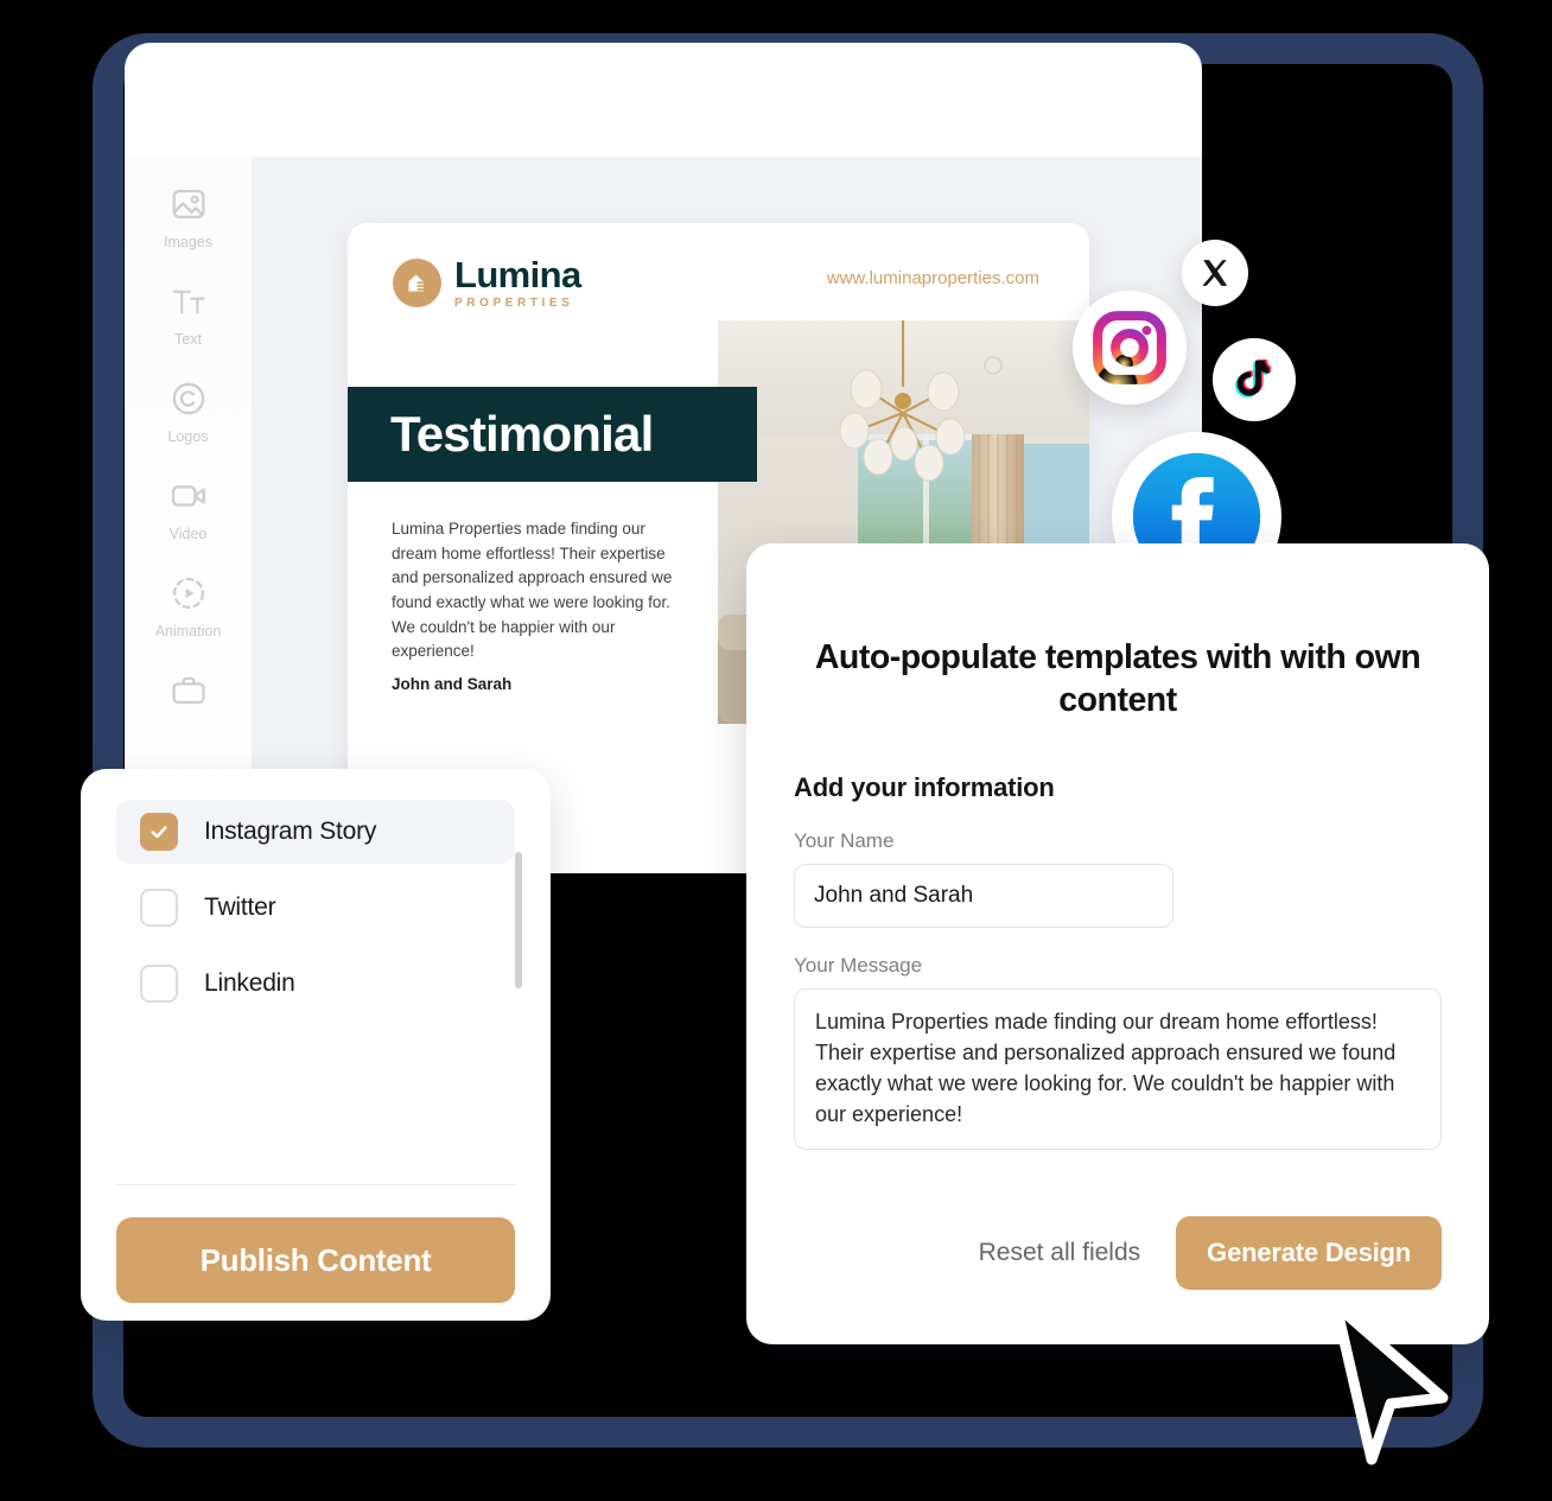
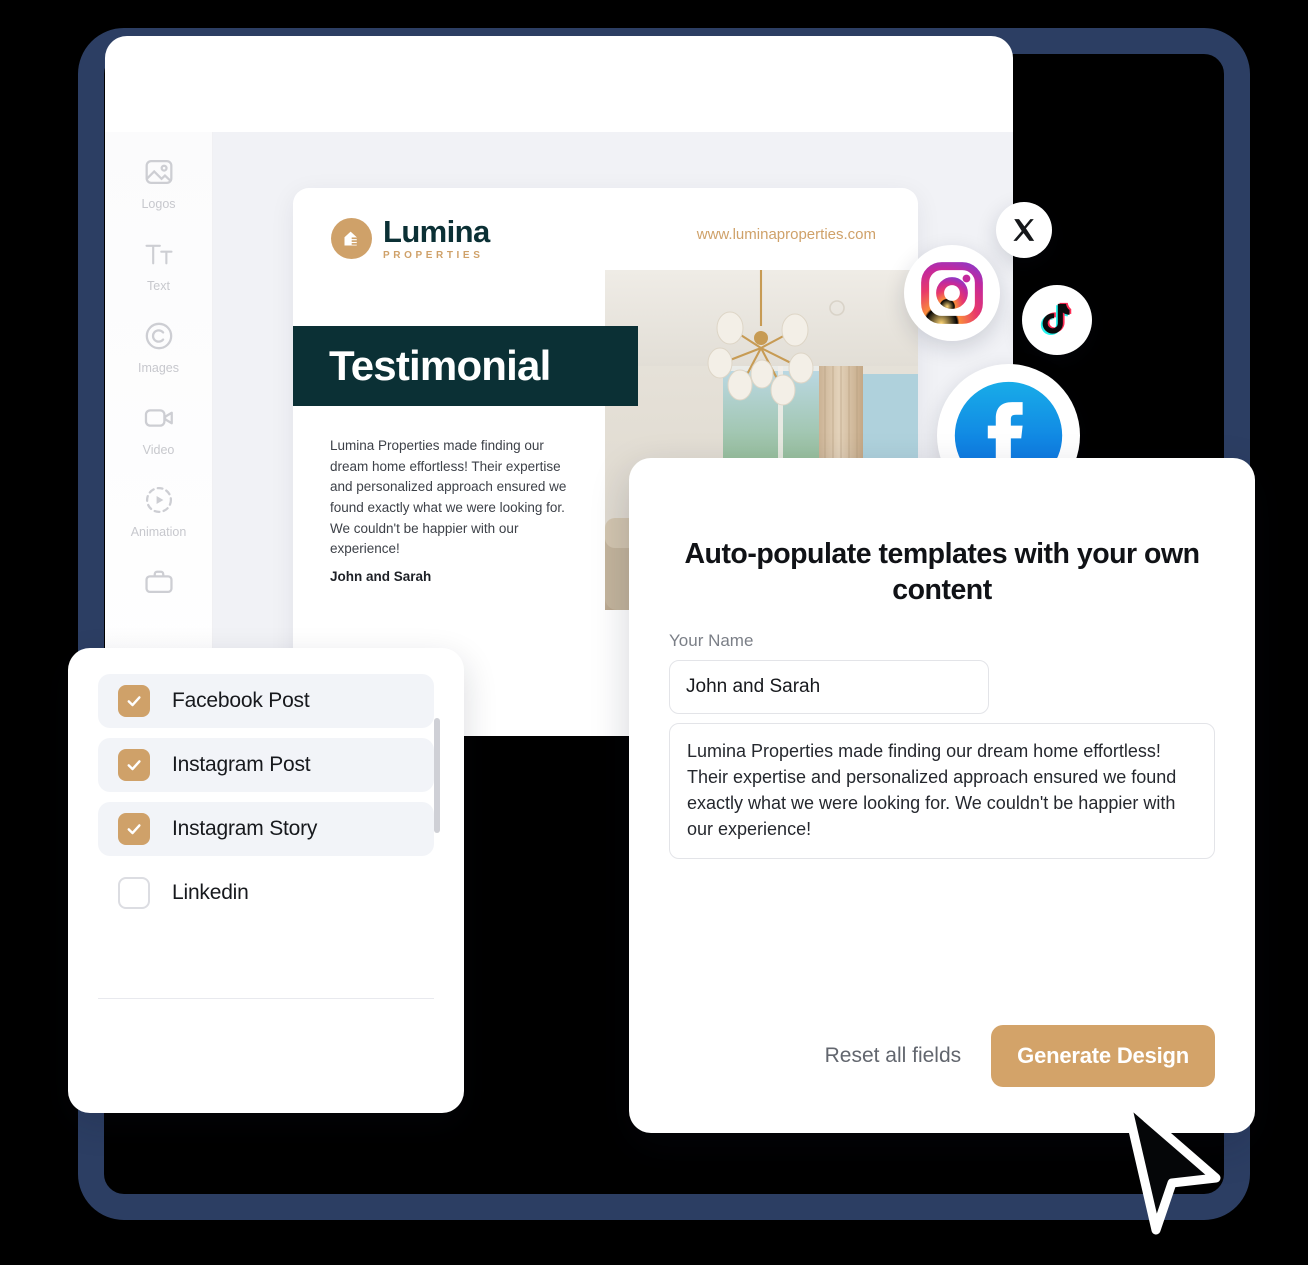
- Images
+ Logos
  Text
- Logos
+ Images
  Video
  Animation
  Lumina
  PROPERTIES
  www.luminaproperties.com
  Testimonial
  Lumina Properties made finding our dream home effortless! Their expertise and personalized approach ensured we found exactly what we were looking for. We couldn't be happier with our experience!
  John and Sarah
+ Facebook Post
+ Instagram Post
  Instagram Story
- Twitter
  Linkedin
- Publish Content
- Auto-populate templates with with own content
+ Auto-populate templates with your own content
- Add your information
  Your Name
  John and Sarah
- Your Message
  Lumina Properties made finding our dream home effortless! Their expertise and personalized approach ensured we found exactly what we were looking for. We couldn't be happier with our experience!
  Reset all fields
  Generate Design
